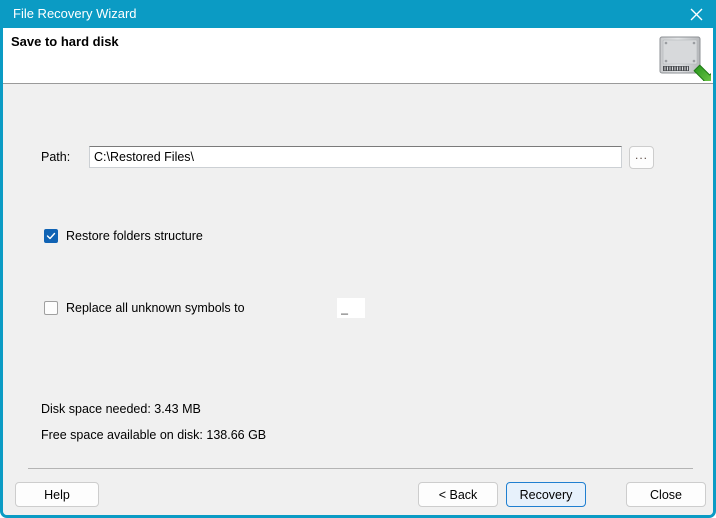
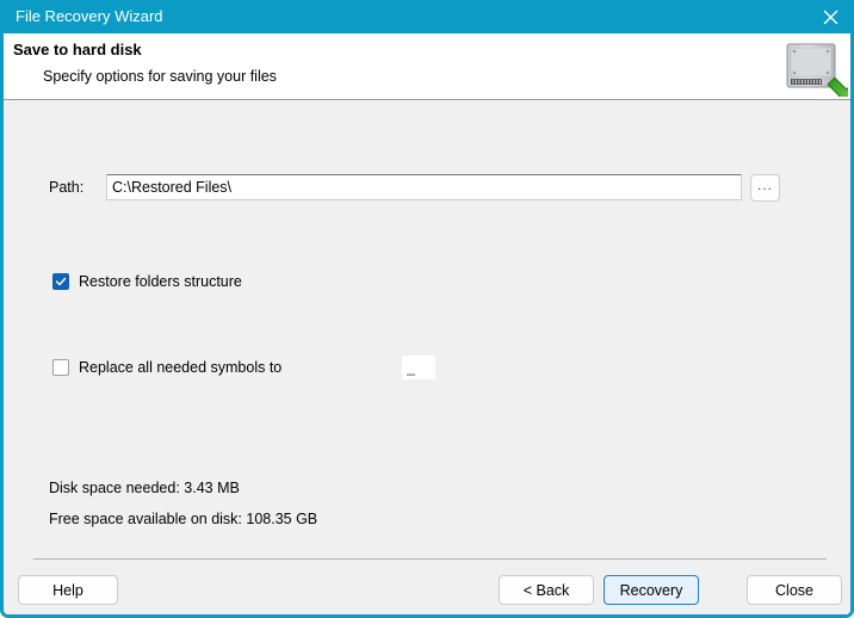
  File Recovery Wizard
  Save to hard disk
+ Specify options for saving your files
  Path:
  C:\Restored Files\
  ...
  Restore folders structure
- Replace all unknown symbols to
+ Replace all needed symbols to
  _
  Disk space needed: 3.43 MB
- Free space available on disk: 138.66 GB
+ Free space available on disk: 108.35 GB
  Help
  < Back
  Recovery
  Close
